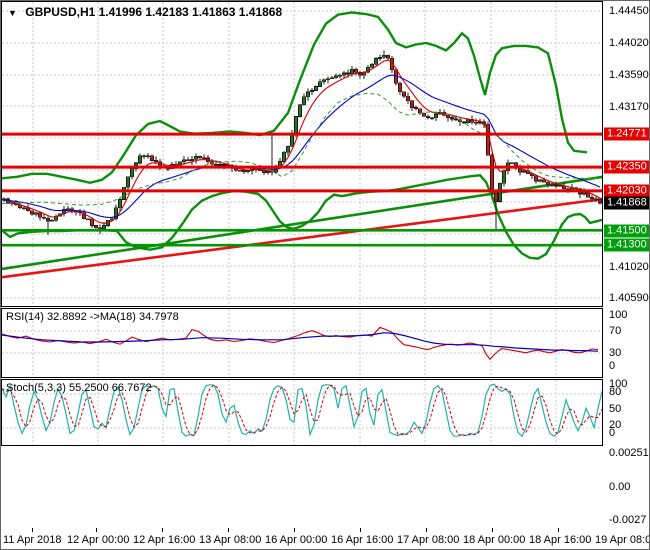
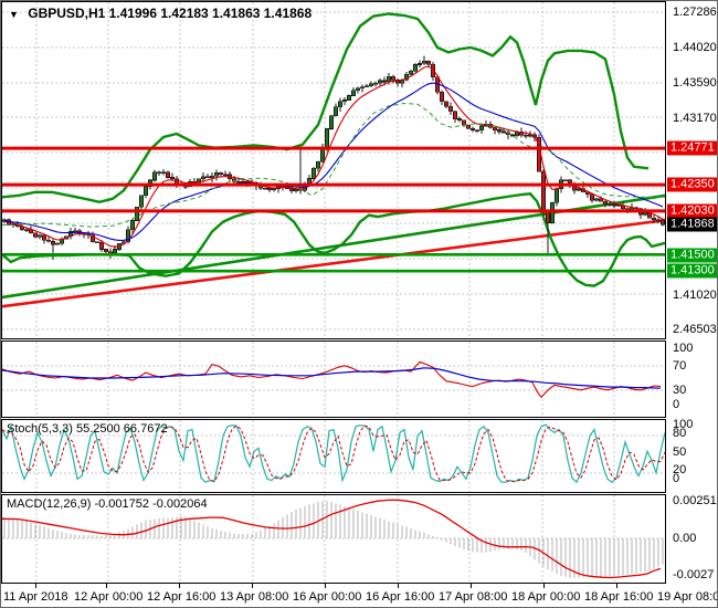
  ▼ GBPUSD,H1 1.41996 1.42183 1.41863 1.41868
- RSI(14) 32.8892 ->MA(18) 34.7978
  Stoch(5,3,3) 55.2500 66.7672
+ MACD(12,26,9) -0.001752 -0.002064
- 1.44450
+ 1.27286
  1.44020
  1.43590
  1.43170
  1.41020
- 1.40590
+ 2.46503
  1.24771
  1.42350
  1.42030
  1.41868
  1.41500
  1.41300
  100
  70
  30
  0
  100
  80
  50
  20
  0
  0.00251
  0.00
  -0.0027
  11 Apr 2018
  12 Apr 00:00
  12 Apr 16:00
  13 Apr 08:00
  16 Apr 00:00
  16 Apr 16:00
  17 Apr 08:00
  18 Apr 00:00
  18 Apr 16:00
  19 Apr 08:0
